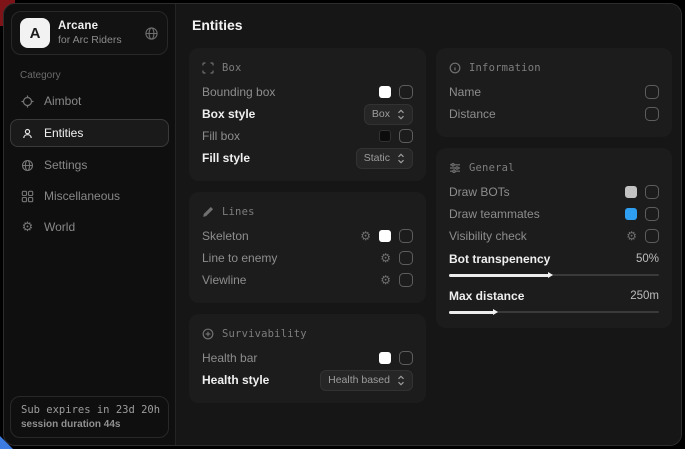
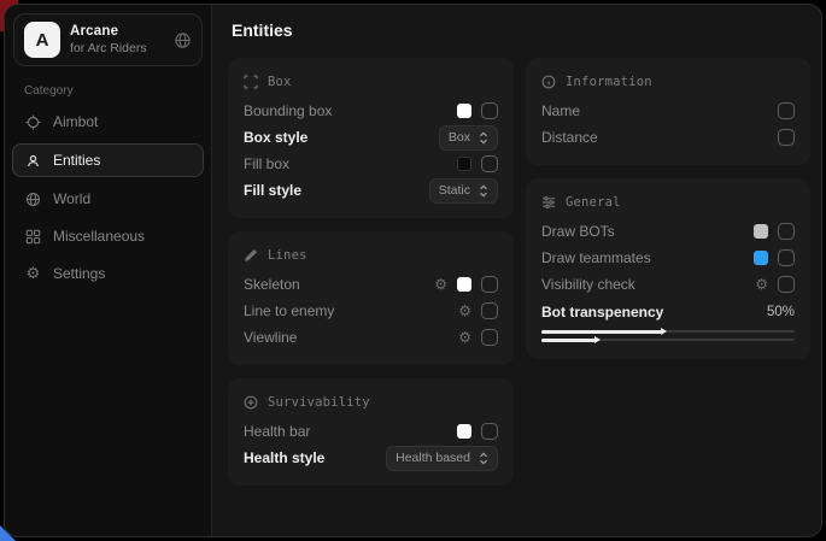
  A
  Arcane
  for Arc Riders
  Category
  Aimbot
  Entities
- Settings
+ World
  Miscellaneous
  ⚙
- World
+ Settings
- Sub expires in 23d 20h
- session duration 44s
  Entities
  Box
  Bounding box
  Box style
  Box
  Fill box
  Fill style
  Static
  Lines
  Skeleton
  ⚙
  Line to enemy
  ⚙
  Viewline
  ⚙
  Survivability
  Health bar
  Health style
  Health based
  Information
  Name
  Distance
  General
  Draw BOTs
  Draw teammates
  Visibility check
  ⚙
  Bot transpenency
  50%
- Max distance
- 250m
